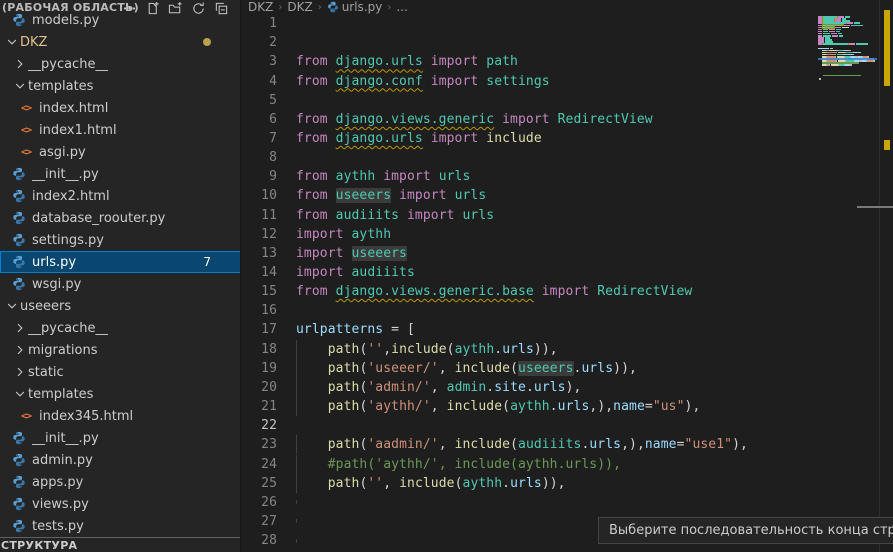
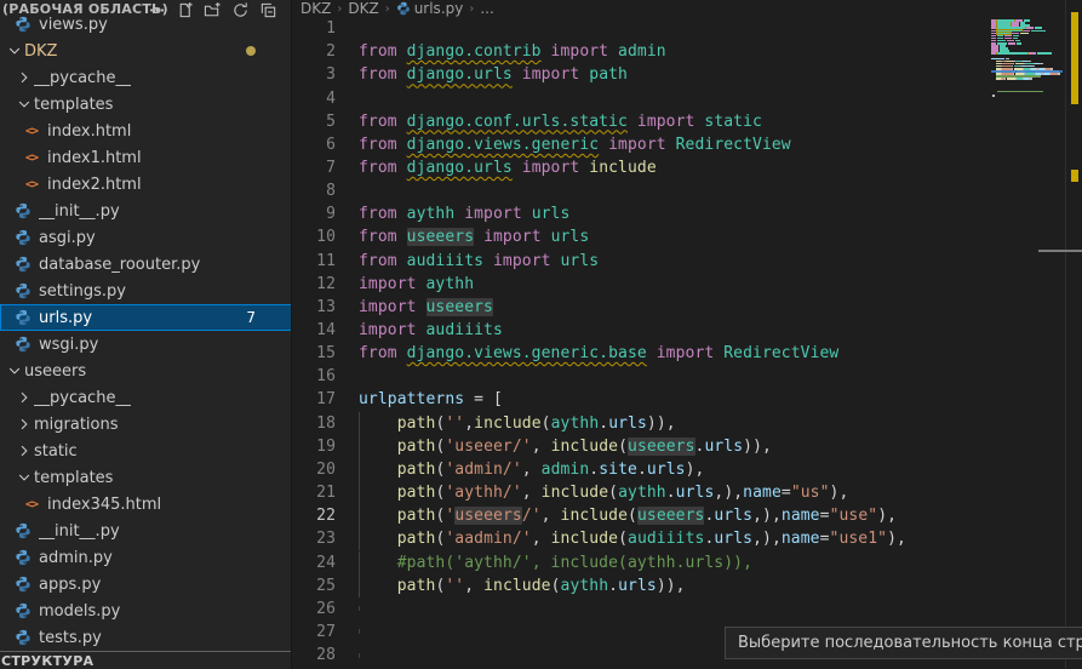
- models.py
+ views.py
  DKZ
  __pycache__
  templates
  <>
  index.html
  <>
  index1.html
  <>
- asgi.py
+ index2.html
  __init__.py
- index2.html
+ asgi.py
  database_roouter.py
  settings.py
  urls.py
  7
  wsgi.py
  useeers
  __pycache__
  migrations
  static
  templates
  <>
  index345.html
  __init__.py
  admin.py
  apps.py
- views.py
+ models.py
  tests.py
  (РАБОЧАЯ ОБЛАСТ)
  СТРУКТУРА
  DKZ
  ›
  DKZ
  ›
  urls.py
  ›
  ...
  1
  2
+ from django.contrib import admin
  3
  from django.urls import path
  4
- from django.conf import settings
  5
+ from django.conf.urls.static import static
  6
  from django.views.generic import RedirectView
  7
  from django.urls import include
  8
  9
  from aythh import urls
  10
  from useeers import urls
  11
  from audiiits import urls
  12
  import aythh
  13
  import useeers
  14
  import audiiits
  15
  from django.views.generic.base import RedirectView
  16
  17
  urlpatterns = [
  18
  path('',include(aythh.urls)),
  19
  path('useeer/', include(useeers.urls)),
  20
  path('admin/', admin.site.urls),
  21
  path('aythh/', include(aythh.urls,),name="us"),
  22
+ path('useeers/', include(useeers.urls,),name="use"),
  23
  path('aadmin/', include(audiiits.urls,),name="use1"),
  24
  #path('aythh/', include(aythh.urls)),
  25
  path('', include(aythh.urls)),
  26
  27
  28
  Выберите последовательность конца стр
